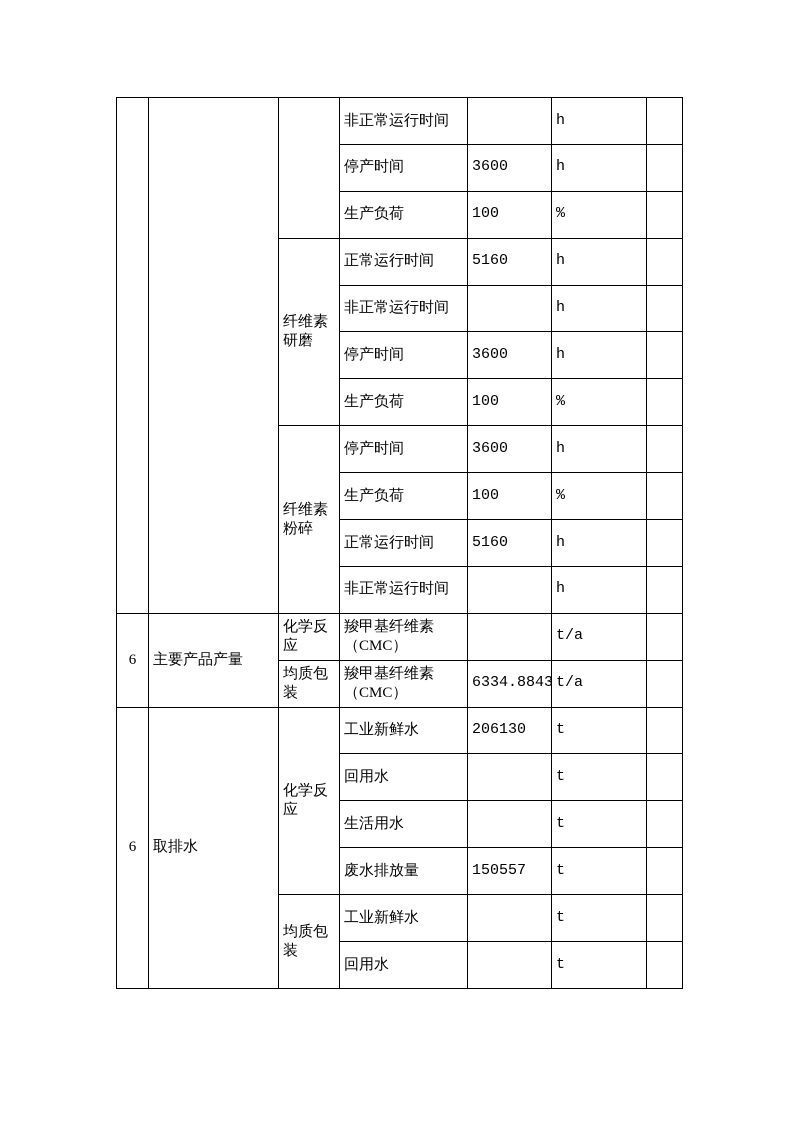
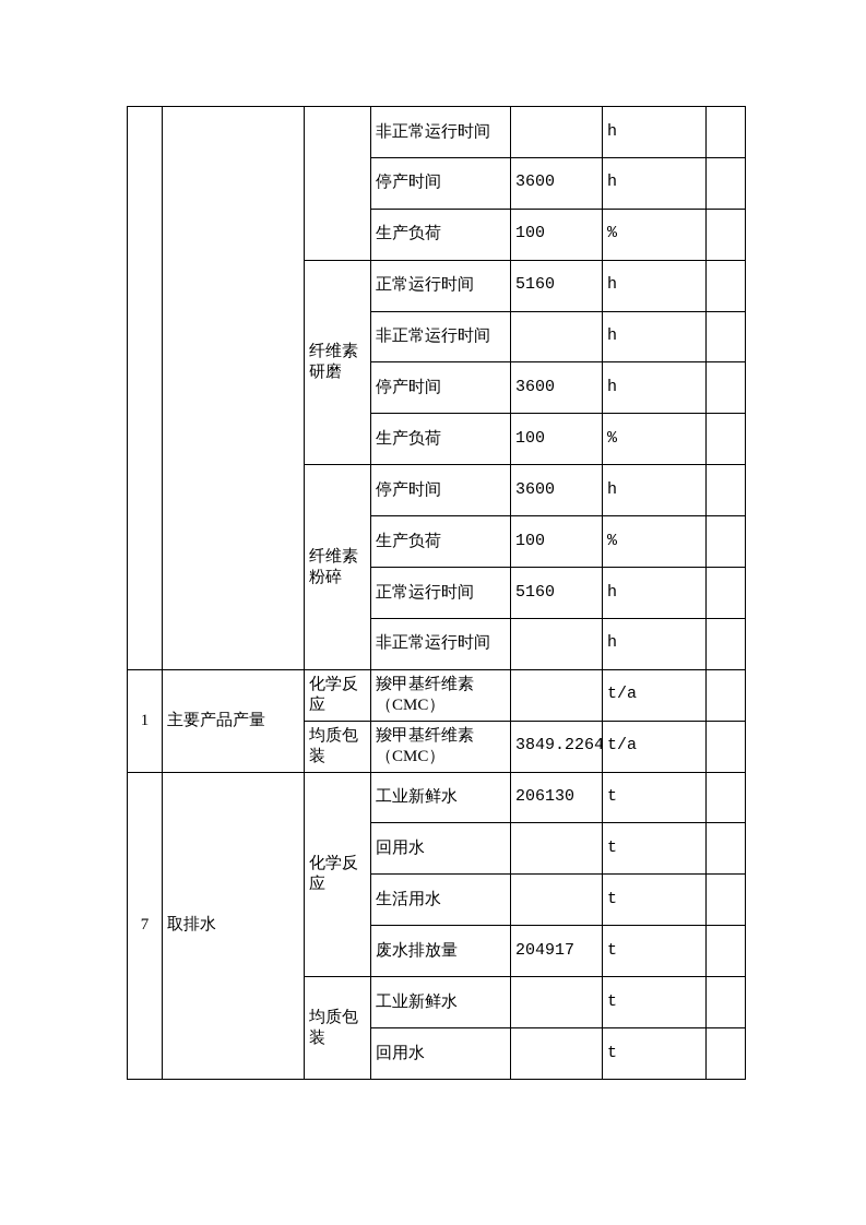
  			非正常运行时间		h
  停产时间	3600	h
  生产负荷	100	%
  纤维素 研磨	正常运行时间	5160	h
  非正常运行时间		h
  停产时间	3600	h
  生产负荷	100	%
  纤维素 粉碎	停产时间	3600	h
  生产负荷	100	%
  正常运行时间	5160	h
  非正常运行时间		h
- 6	主要产品产量	化学反 应	羧甲基纤维素 （CMC）		t/a
+ 1	主要产品产量	化学反 应	羧甲基纤维素 （CMC）		t/a
- 均质包 装	羧甲基纤维素 （CMC）	6334.8843	t/a
+ 均质包 装	羧甲基纤维素 （CMC）	3849.2264	t/a
- 6	取排水	化学反 应	工业新鲜水	206130	t
+ 7	取排水	化学反 应	工业新鲜水	206130	t
  回用水		t
  生活用水		t
- 废水排放量	150557	t
+ 废水排放量	204917	t
  均质包 装	工业新鲜水		t
  回用水		t
